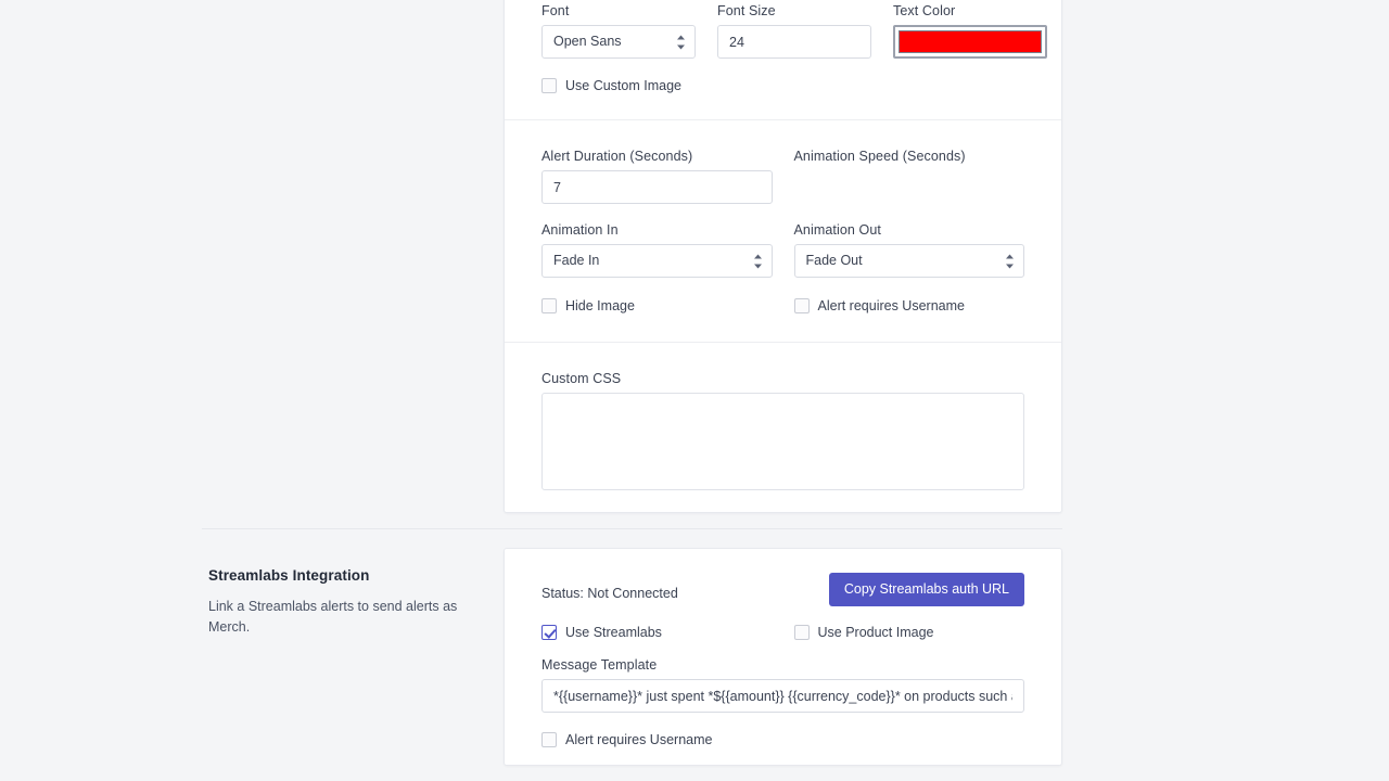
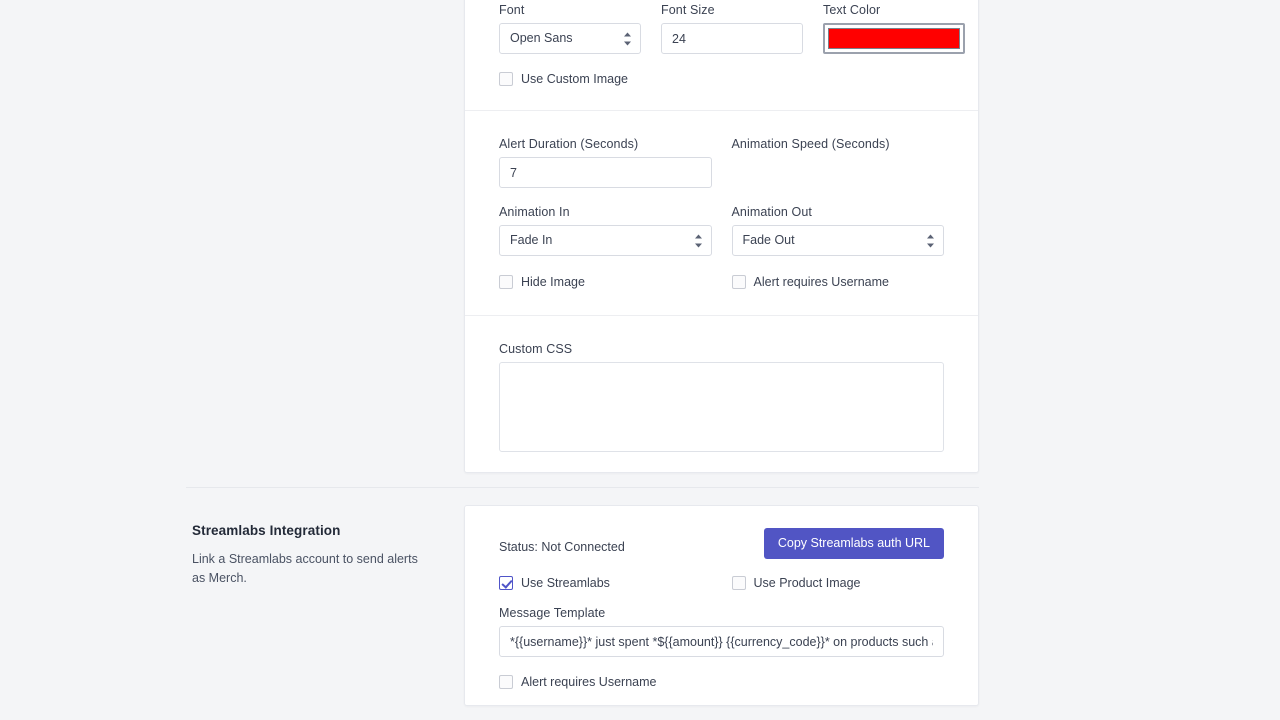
  Font
  Open Sans
  Font Size
  24
  Text Color
  Use Custom Image
  Alert Duration (Seconds)
  7
  Animation Speed (Seconds)
  Animation In
  Fade In
  Animation Out
  Fade Out
  Hide Image
  Alert requires Username
  Custom CSS
  Streamlabs Integration
- Link a Streamlabs alerts to send alerts as Merch.
+ Link a Streamlabs account to send alerts as Merch.
  Status: Not Connected
  Copy Streamlabs auth URL
  Use Streamlabs
  Use Product Image
  Message Template
  *{{username}}* just spent *${{amount}} {{currency_code}}* on products such
  Alert requires Username
